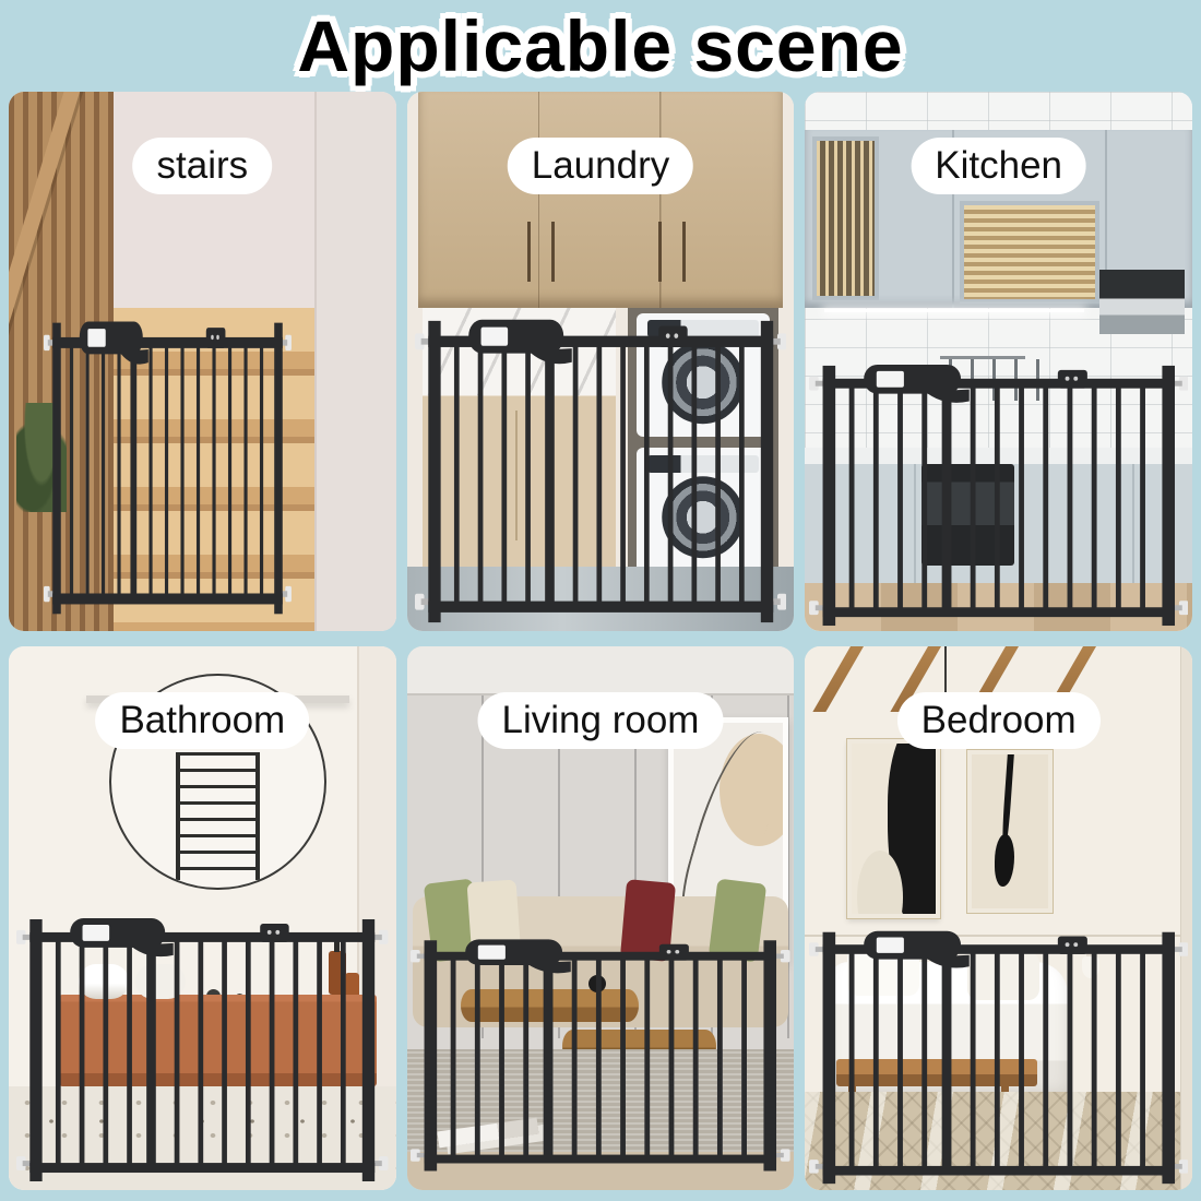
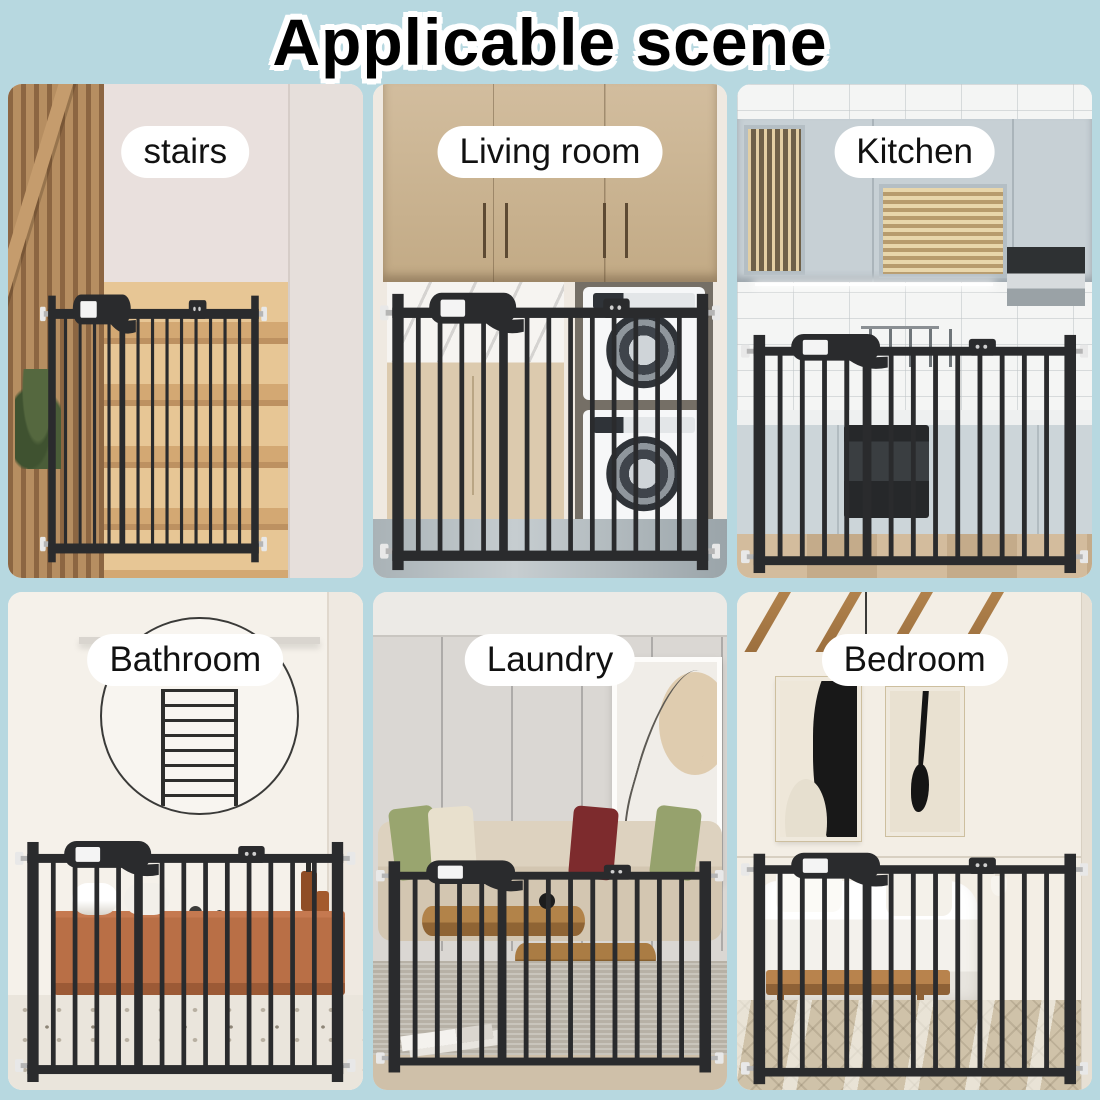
  Applicable scene
  stairs
- Laundry
+ Living room
  Kitchen
  Bathroom
- Living room
+ Laundry
  Bedroom
